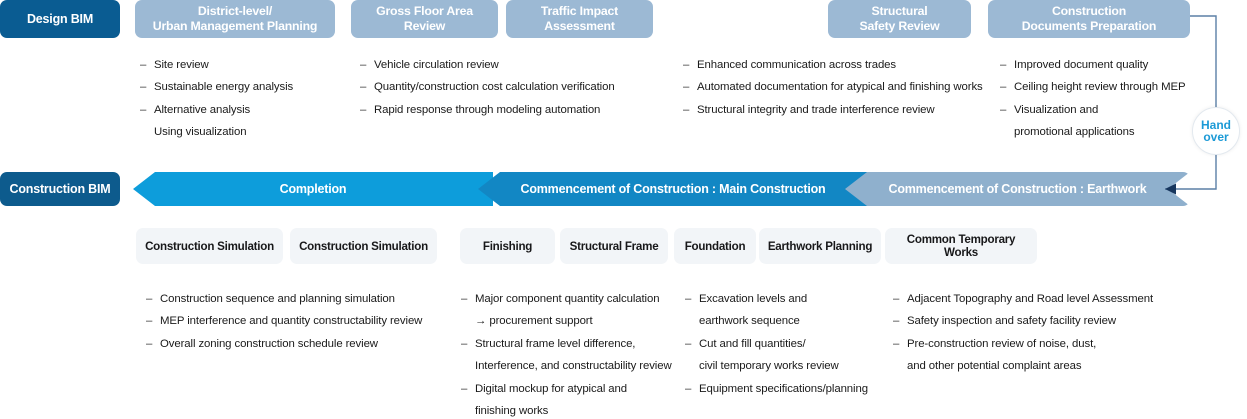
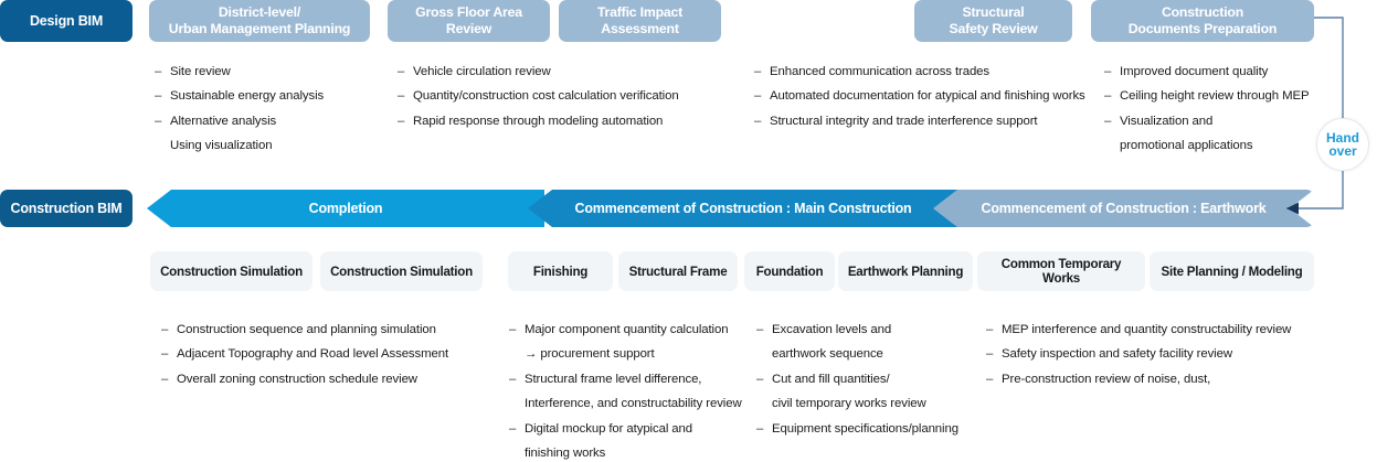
  Design BIM
  District-level/
  Urban Management Planning
  Gross Floor Area
  Review
  Traffic Impact
  Assessment
  Structural
  Safety Review
  Construction
  Documents Preparation
  –
  Site review
  –
  Sustainable energy analysis
  –
  Alternative analysis
  Using visualization
  –
  Vehicle circulation review
  –
  Quantity/construction cost calculation verification
  –
  Rapid response through modeling automation
  –
  Enhanced communication across trades
  –
  Automated documentation for atypical and finishing works
  –
- Structural integrity and trade interference review
+ Structural integrity and trade interference support
  –
  Improved document quality
  –
  Ceiling height review through MEP
  –
  Visualization and
  promotional applications
  Hand
  over
  Construction BIM
  Completion
  Commencement of Construction : Main Construction
  Commencement of Construction : Earthwork
  Construction Simulation
  Construction Simulation
  Finishing
  Structural Frame
  Foundation
  Earthwork Planning
  Common Temporary Works
+ Site Planning / Modeling
  –
  Construction sequence and planning simulation
  –
- MEP interference and quantity constructability review
+ Adjacent Topography and Road level Assessment
  –
  Overall zoning construction schedule review
  –
  Major component quantity calculation
  → procurement support
  –
  Structural frame level difference,
  Interference, and constructability review
  –
  Digital mockup for atypical and
  finishing works
  –
  Excavation levels and
  earthwork sequence
  –
  Cut and fill quantities/
  civil temporary works review
  –
  Equipment specifications/planning
  –
- Adjacent Topography and Road level Assessment
+ MEP interference and quantity constructability review
  –
  Safety inspection and safety facility review
  –
  Pre-construction review of noise, dust,
- and other potential complaint areas
